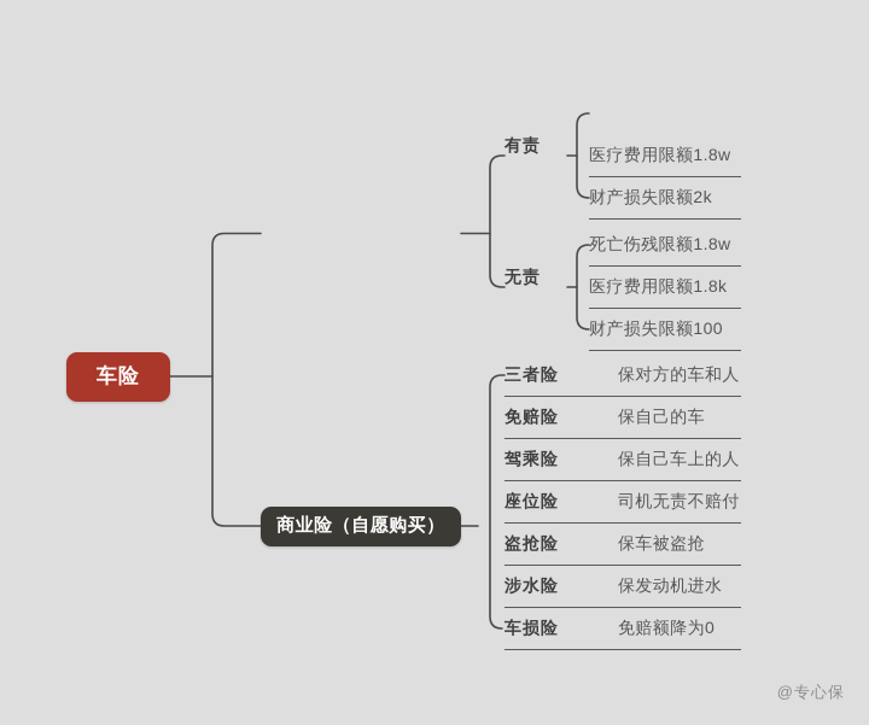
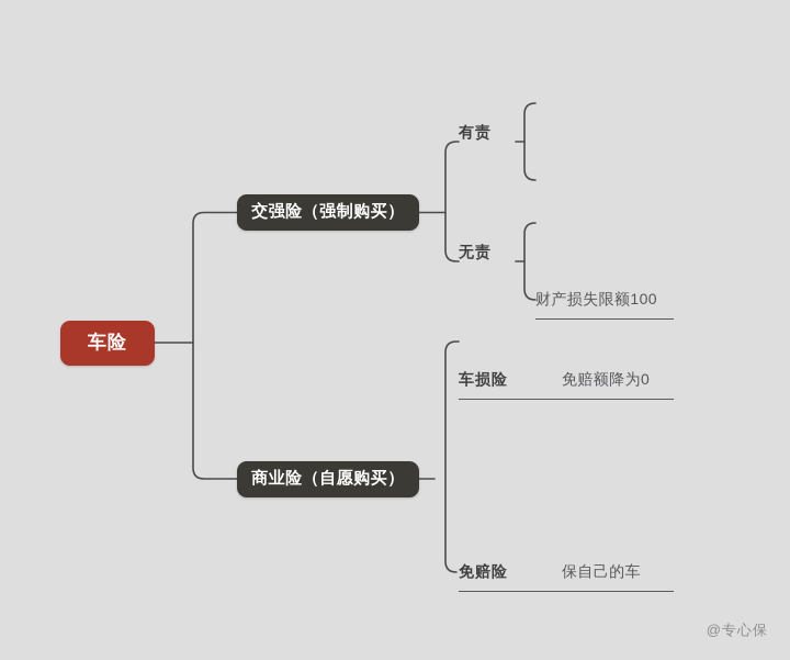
  车险
+ 交强险（强制购买）
  商业险（自愿购买）
  有责
  无责
- 医疗费用限额1.8w
- 财产损失限额2k
- 死亡伤残限额1.8w
- 医疗费用限额1.8k
  财产损失限额100
- 三者险
- 保对方的车和人
- 免赔险
+ 车损险
- 保自己的车
+ 免赔额降为0
- 驾乘险
- 保自己车上的人
- 座位险
- 司机无责不赔付
- 盗抢险
- 保车被盗抢
- 涉水险
- 保发动机进水
- 车损险
+ 免赔险
- 免赔额降为0
+ 保自己的车
  @专心保
